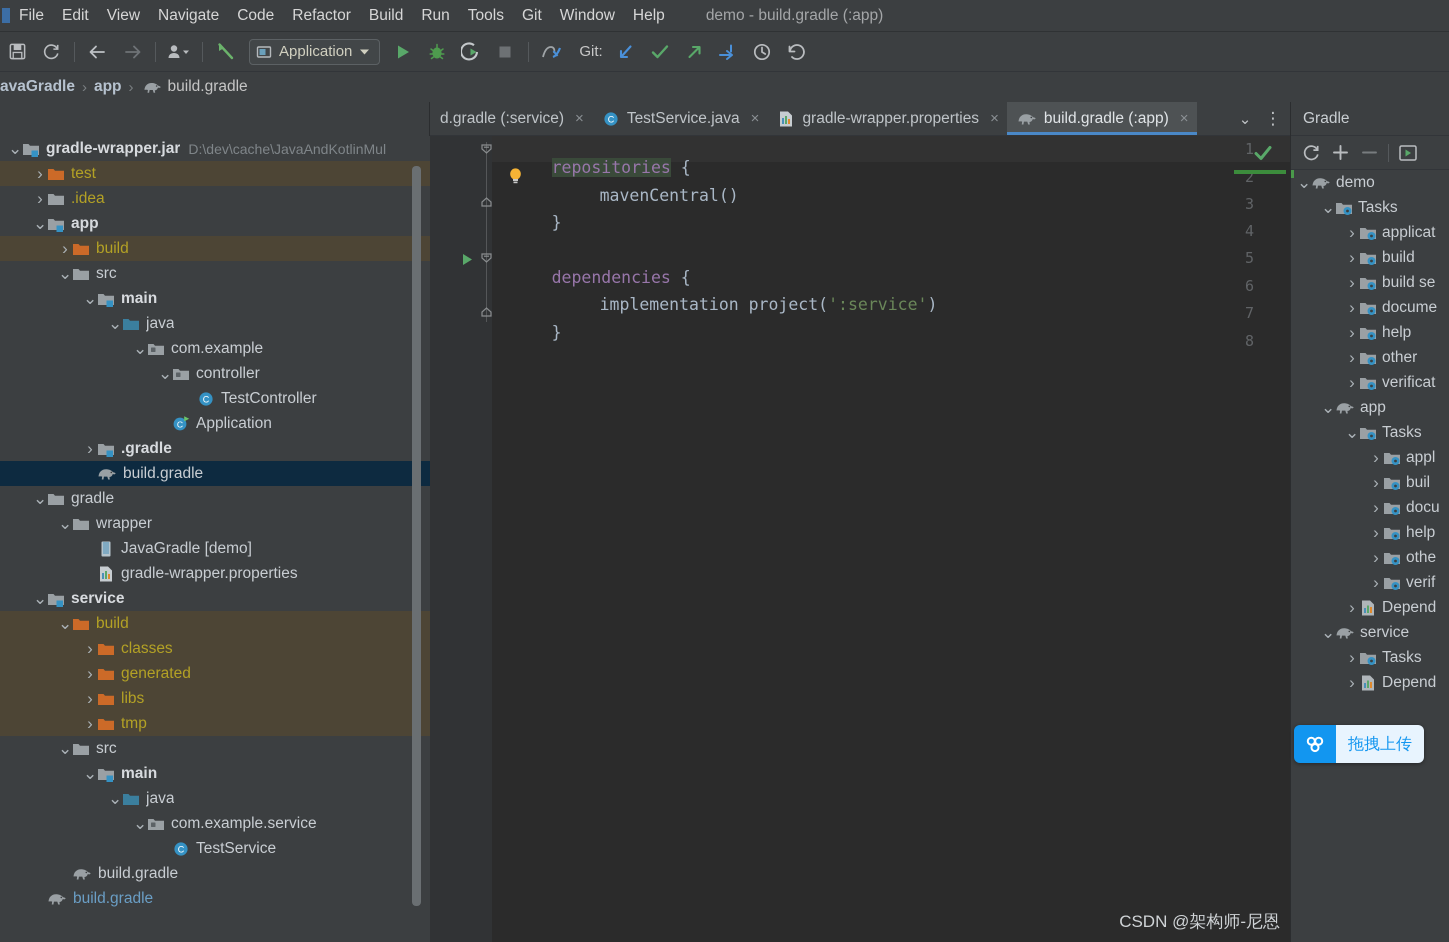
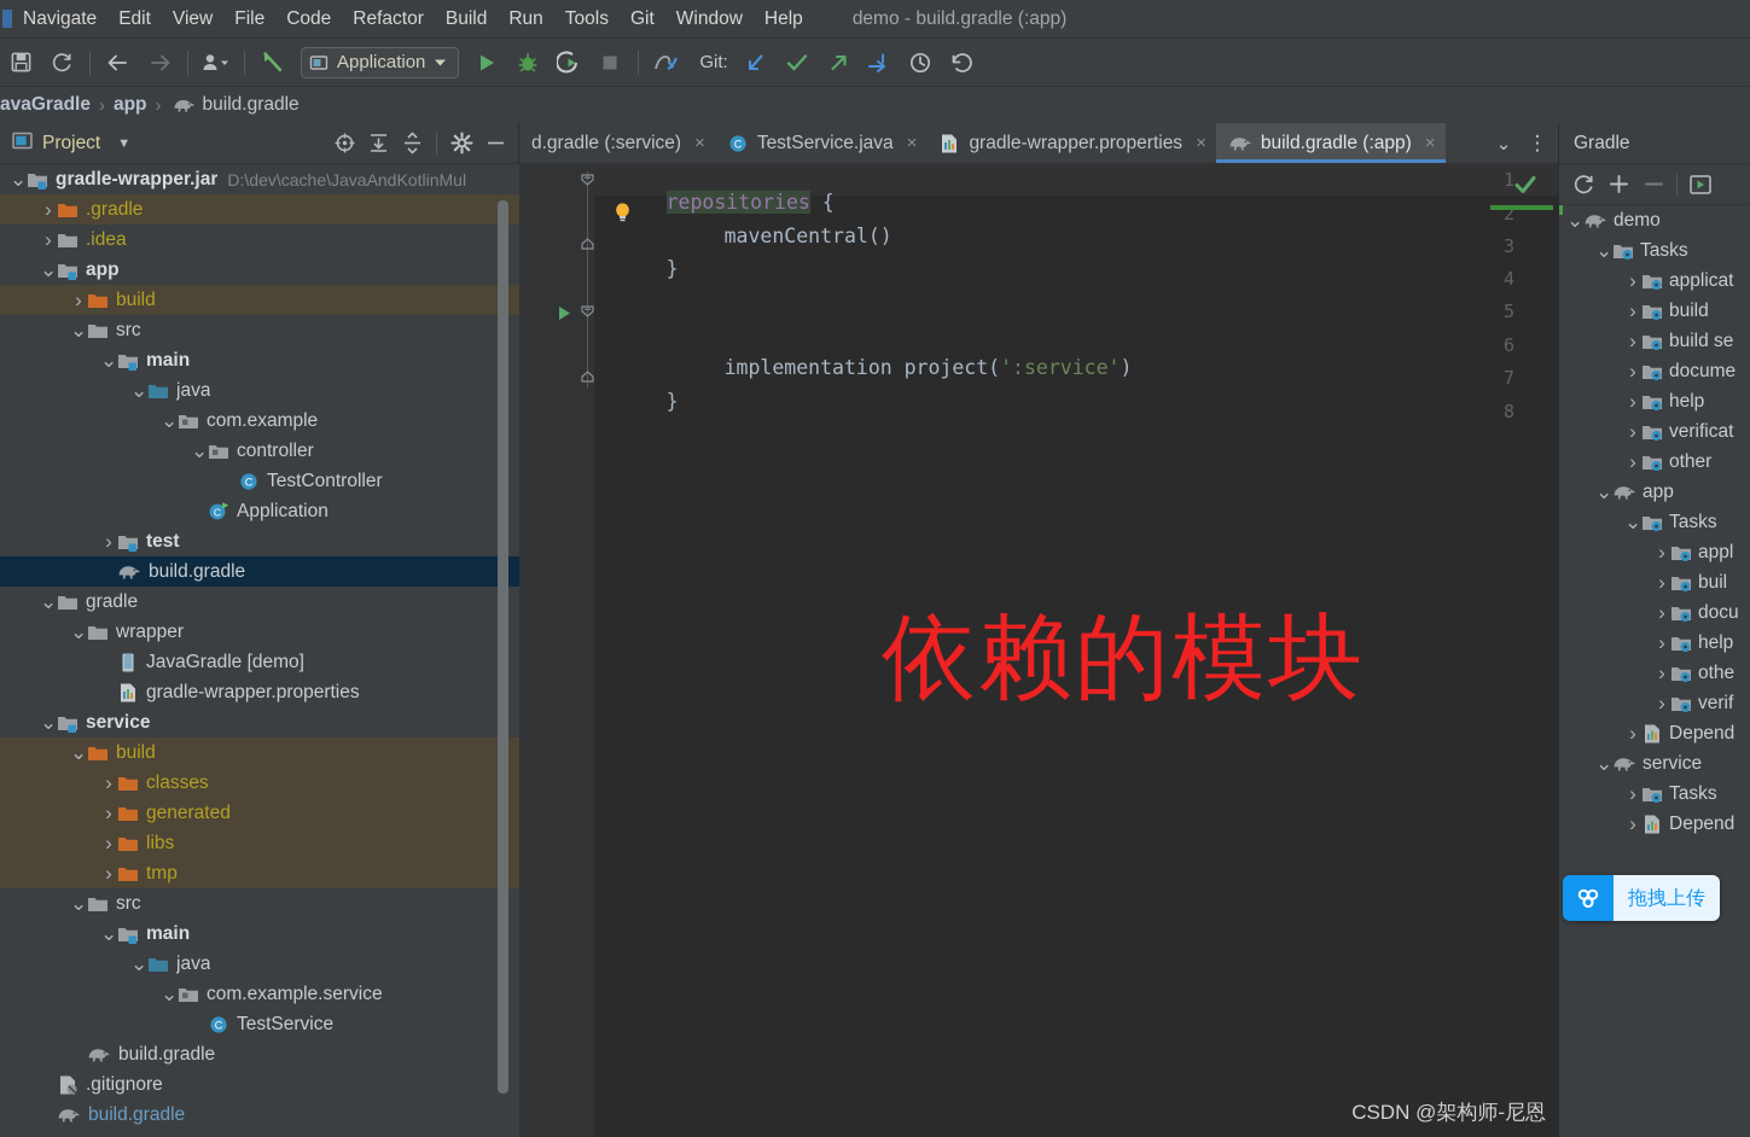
- File
+ Navigate
  Edit
  View
- Navigate
+ File
  Code
  Refactor
  Build
  Run
  Tools
  Git
  Window
  Help
  demo - build.gradle (:app)
  Application
  Git:
  avaGradle
  ›
  app
  ›
  build.gradle
+ Project
+ ▼
  ⌄
  gradle-wrapper.jar
  D:\dev\cache\JavaAndKotlinMul
  ›
- test
+ .gradle
  ›
  .idea
  ⌄
  app
  ›
  build
  ⌄
  src
  ⌄
  main
  ⌄
  java
  ⌄
  com.example
  ⌄
  controller
  C
  TestController
  C
  Application
  ›
- .gradle
+ test
  build.gradle
  ⌄
  gradle
  ⌄
  wrapper
  JavaGradle [demo]
  gradle-wrapper.properties
  ⌄
  service
  ⌄
  build
  ›
  classes
  ›
  generated
  ›
  libs
  ›
  tmp
  ⌄
  src
  ⌄
  main
  ⌄
  java
  ⌄
  com.example.service
  C
  TestService
  build.gradle
+ .gitignore
  build.gradle
  d.gradle (:service)
  ×
  C
  TestService.java
  ×
  gradle-wrapper.properties
  ×
  build.gradle (:app)
  ×
  ⌄
  ⋮
  1
  2
  3
  4
  5
  6
  7
  8
  repositories {
  mavenCentral()
  }
- dependencies {
  implementation project(':service')
  }
+ 依赖的模块
  CSDN @架构师-尼恩
  Gradle
  ⌄
  demo
  ⌄
  Tasks
  ›
  applicat
  ›
  build
  ›
  build se
  ›
  docume
  ›
  help
  ›
- other
+ verificat
  ›
- verificat
+ other
  ⌄
  app
  ⌄
  Tasks
  ›
  appl
  ›
  buil
  ›
  docu
  ›
  help
  ›
  othe
  ›
  verif
  ›
  Depend
  ⌄
  service
  ›
  Tasks
  ›
  Depend
  拖拽上传
